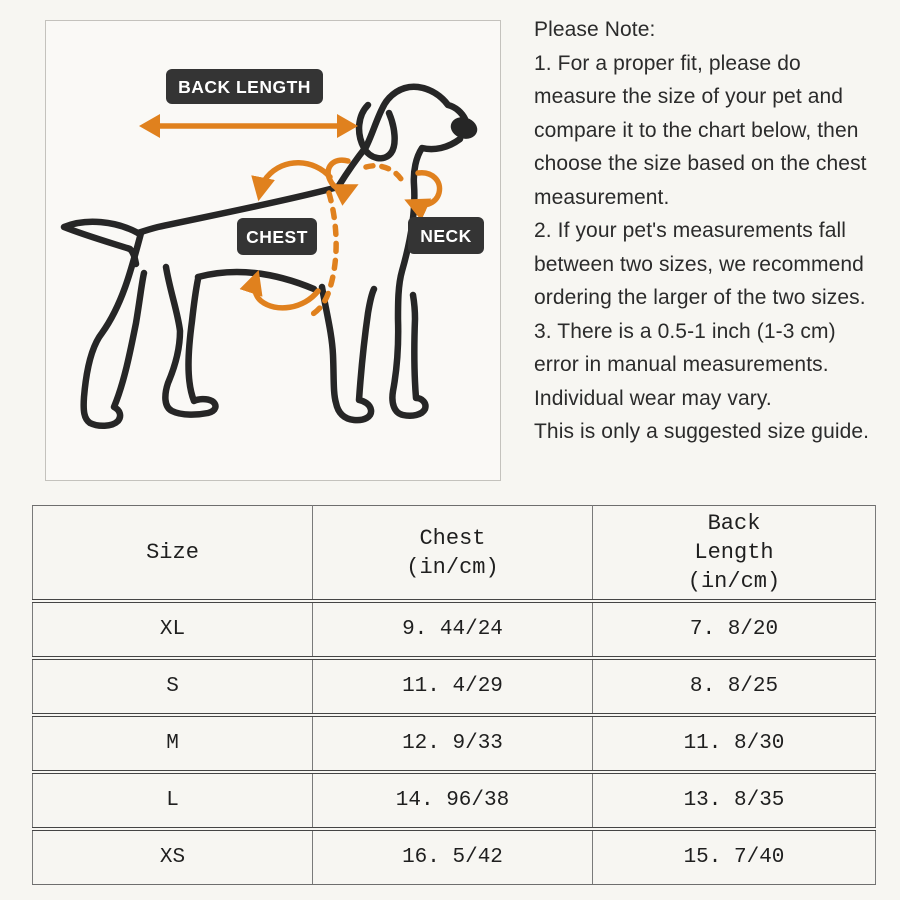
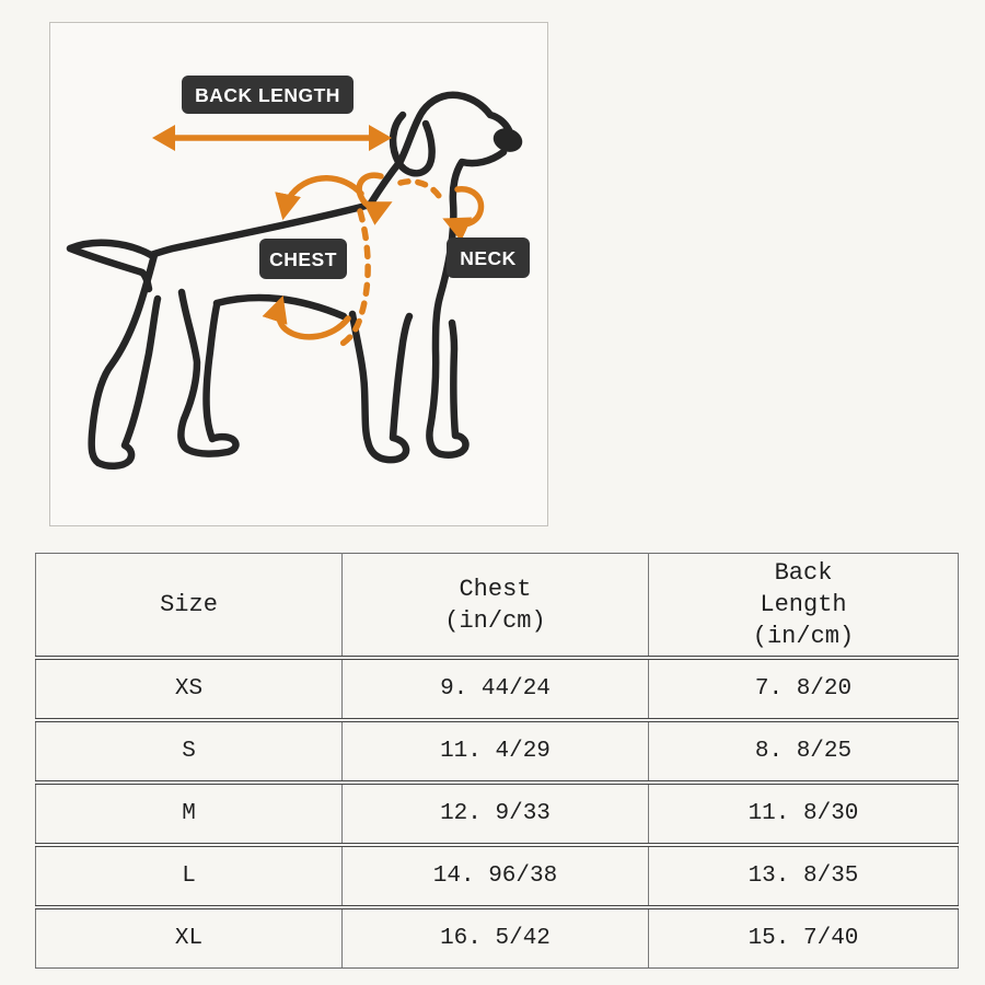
  BACK LENGTH
  CHEST
  NECK
- Please Note:
- 1. For a proper fit, please do
- measure the size of your pet and
- compare it to the chart below, then
- choose the size based on the chest
- measurement.
- 2. If your pet's measurements fall
- between two sizes, we recommend
- ordering the larger of the two sizes.
- 3. There is a 0.5-1 inch (1-3 cm)
- error in manual measurements.
- Individual wear may vary.
- This is only a suggested size guide.
  Size	Chest (in/cm)	Back Length (in/cm)
- XL	9. 44/24	7. 8/20
+ XS	9. 44/24	7. 8/20
  S	11. 4/29	8. 8/25
  M	12. 9/33	11. 8/30
  L	14. 96/38	13. 8/35
- XS	16. 5/42	15. 7/40
+ XL	16. 5/42	15. 7/40
